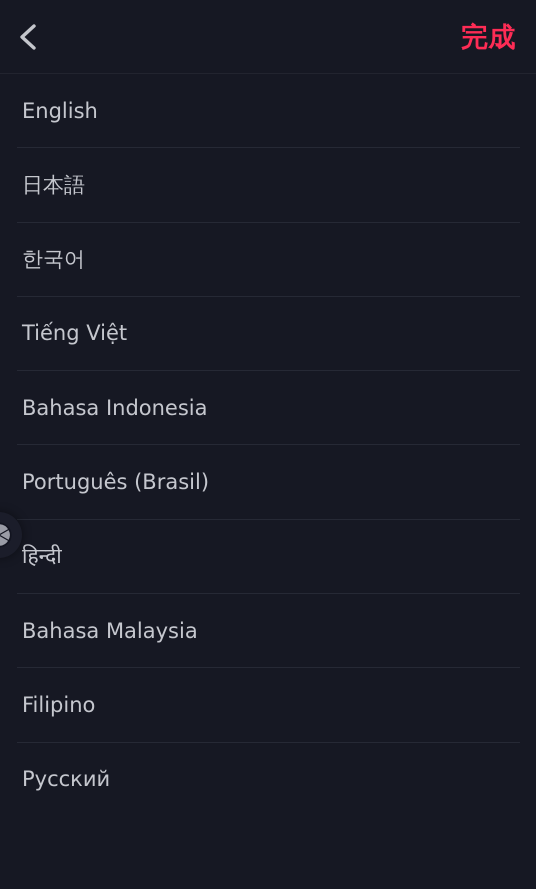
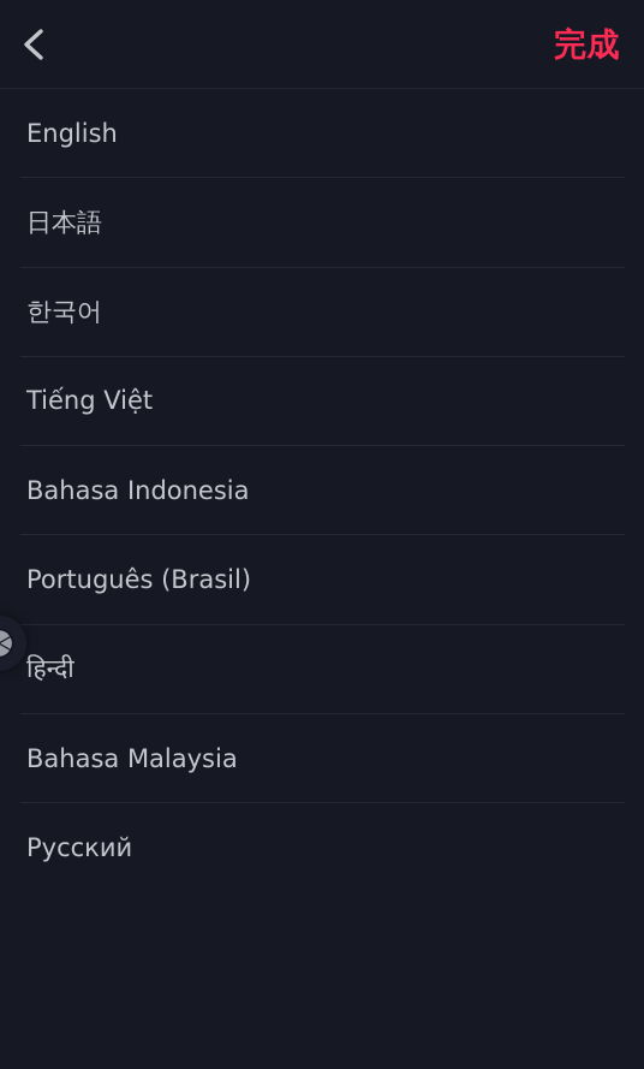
  完成
  English
  日本語
  한국어
  Tiếng Việt
  Bahasa Indonesia
  Português (Brasil)
  हिन्दी
  Bahasa Malaysia
- Filipino
  Русский
